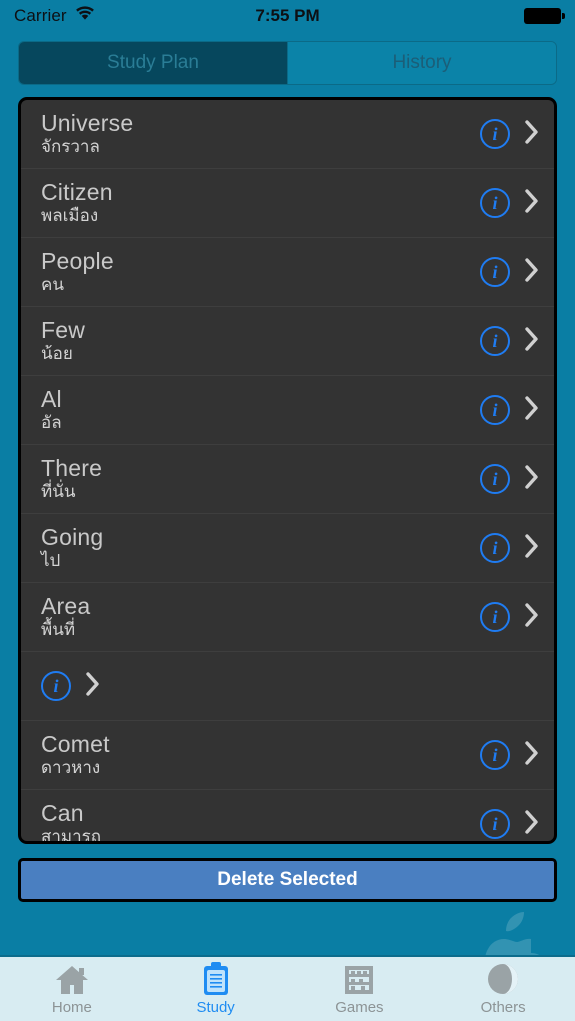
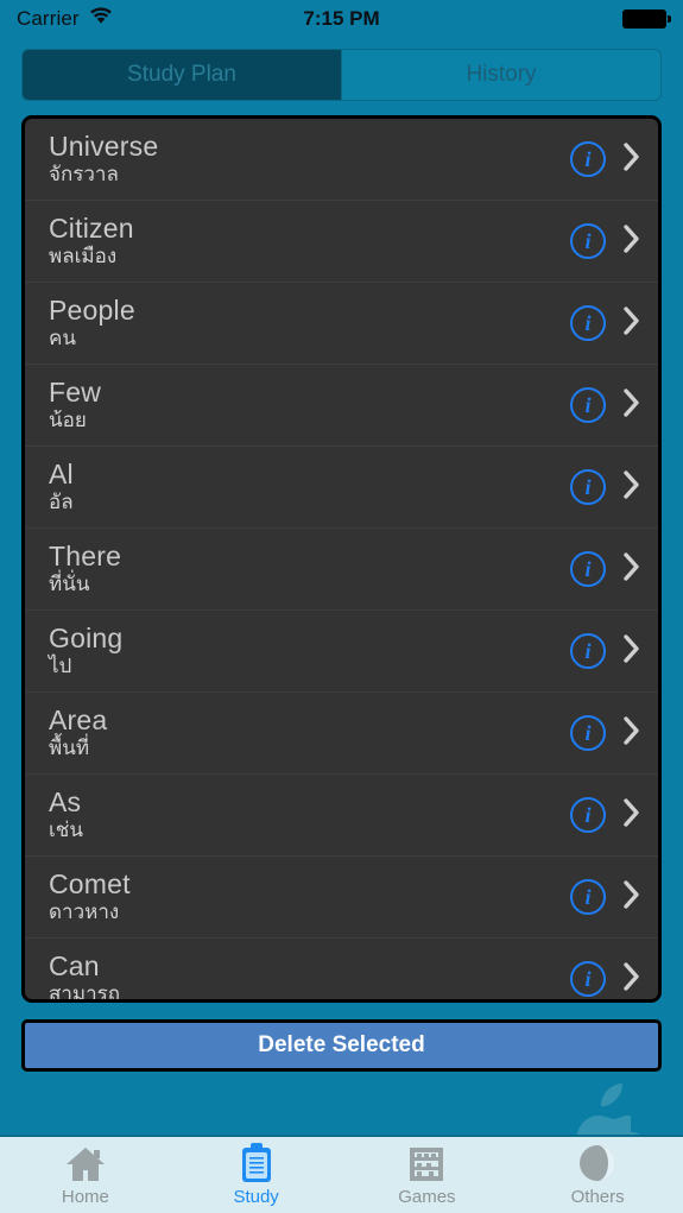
  Carrier
- 7:55 PM
+ 7:15 PM
  Study Plan
  History
  Universe
  จักรวาล
  i
  Citizen
  พลเมือง
  i
  People
  คน
  i
  Few
  น้อย
  i
  Al
  อัล
  i
  There
  ที่นั่น
  i
  Going
  ไป
  i
  Area
  พื้นที่
  i
+ As
+ เช่น
  i
  Comet
  ดาวหาง
  i
  Can
  สามารถ
  i
  Delete Selected
  Home
  Study
  Games
  Others
